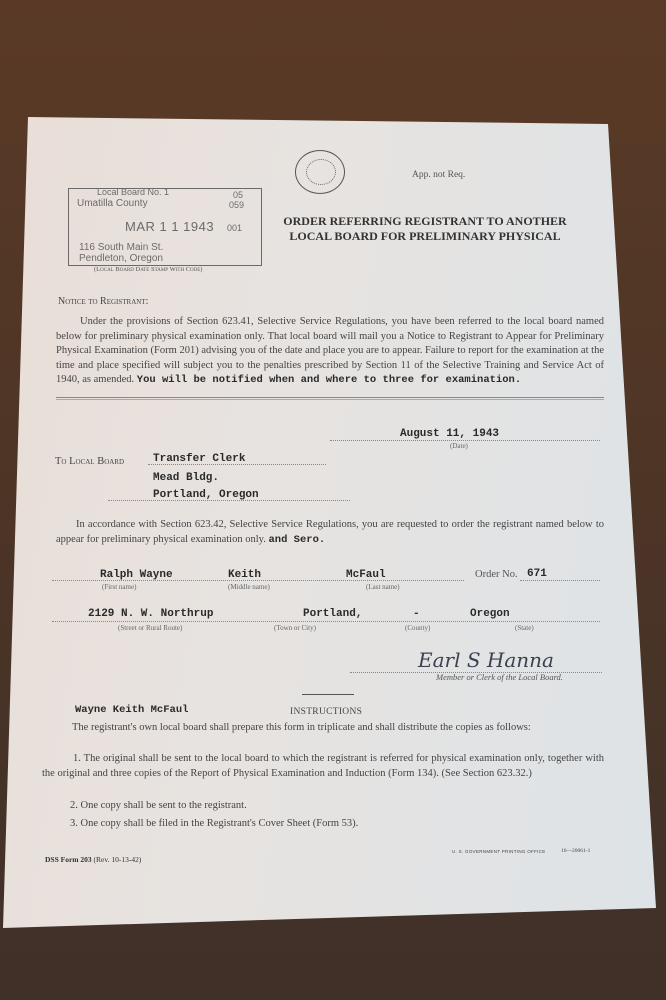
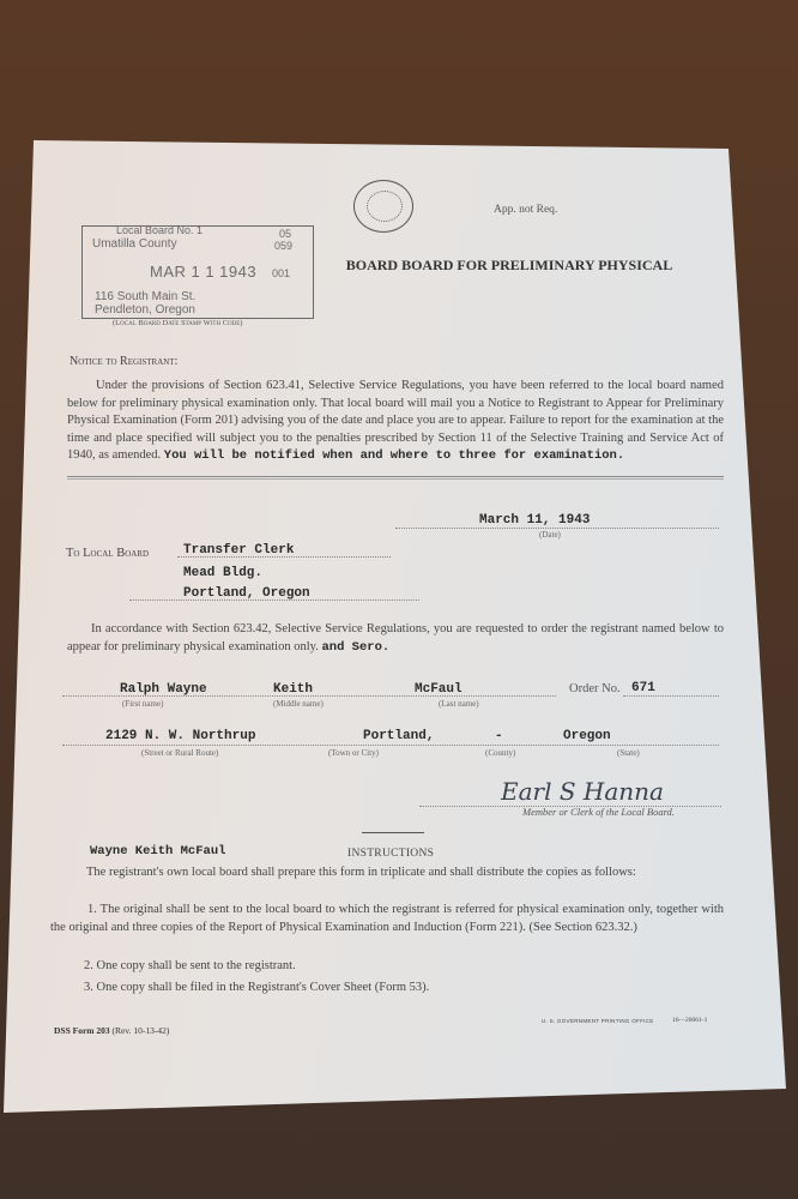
  Local Board No. 1
  05
  Umatilla County
  059
  MAR 1 1 1943
  001
  116 South Main St.
  Pendleton, Oregon
  App. not Req.
- ORDER REFERRING REGISTRANT TO ANOTHER
- LOCAL BOARD FOR PRELIMINARY PHYSICAL
+ BOARD BOARD FOR PRELIMINARY PHYSICAL
  Notice to Registrant:
  Under the provisions of Section 623.41, Selective Service Regulations, you have been referred to the local board named below for preliminary physical examination only. That local board will mail you a Notice to Registrant to Appear for Preliminary Physical Examination (Form 201) advising you of the date and place you are to appear. Failure to report for the examination at the time and place specified will subject you to the penalties prescribed by Section 11 of the Selective Training and Service Act of 1940, as amended. You will be notified when and where to three for examination.
- August 11, 1943
+ March 11, 1943
  (Date)
  To Local Board
  Transfer Clerk
  Mead Bldg.
  Portland, Oregon
  In accordance with Section 623.42, Selective Service Regulations, you are requested to order the registrant named below to appear for preliminary physical examination only. and Sero.
  Ralph Wayne
  (First name)
  Keith
  (Middle name)
  McFaul
  (Last name)
  Order No.
  671
  2129 N. W. Northrup
  (Street or Rural Route)
  Portland,
  (Town or City)
  -
  (County)
  Oregon
  (State)
  Earl S Hanna
  Member or Clerk of the Local Board.
  Wayne Keith McFaul
  INSTRUCTIONS
  The registrant's own local board shall prepare this form in triplicate and shall distribute the copies as follows:
- 1. The original shall be sent to the local board to which the registrant is referred for physical examination only, together with the original and three copies of the Report of Physical Examination and Induction (Form 134). (See Section 623.32.)
+ 1. The original shall be sent to the local board to which the registrant is referred for physical examination only, together with the original and three copies of the Report of Physical Examination and Induction (Form 221). (See Section 623.32.)
  2. One copy shall be sent to the registrant.
  3. One copy shall be filed in the Registrant's Cover Sheet (Form 53).
  DSS Form 203 (Rev. 10-13-42)
